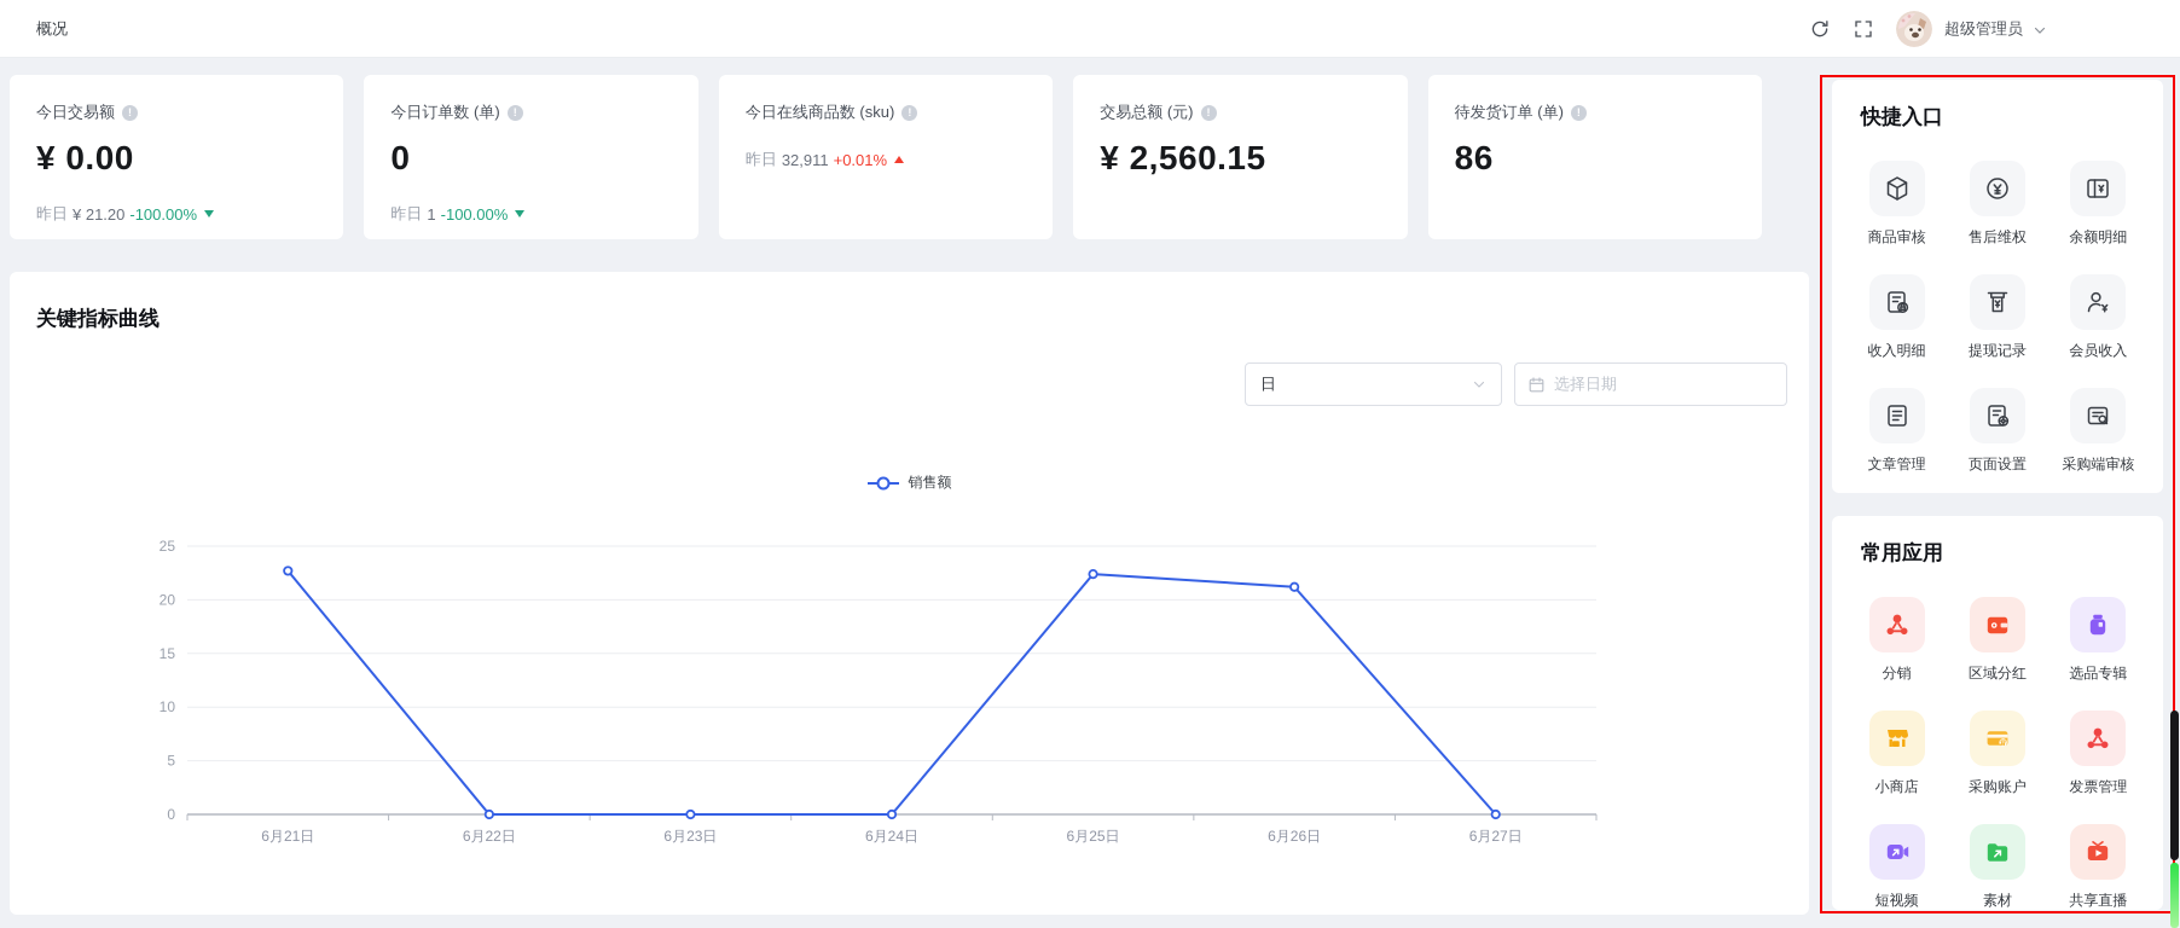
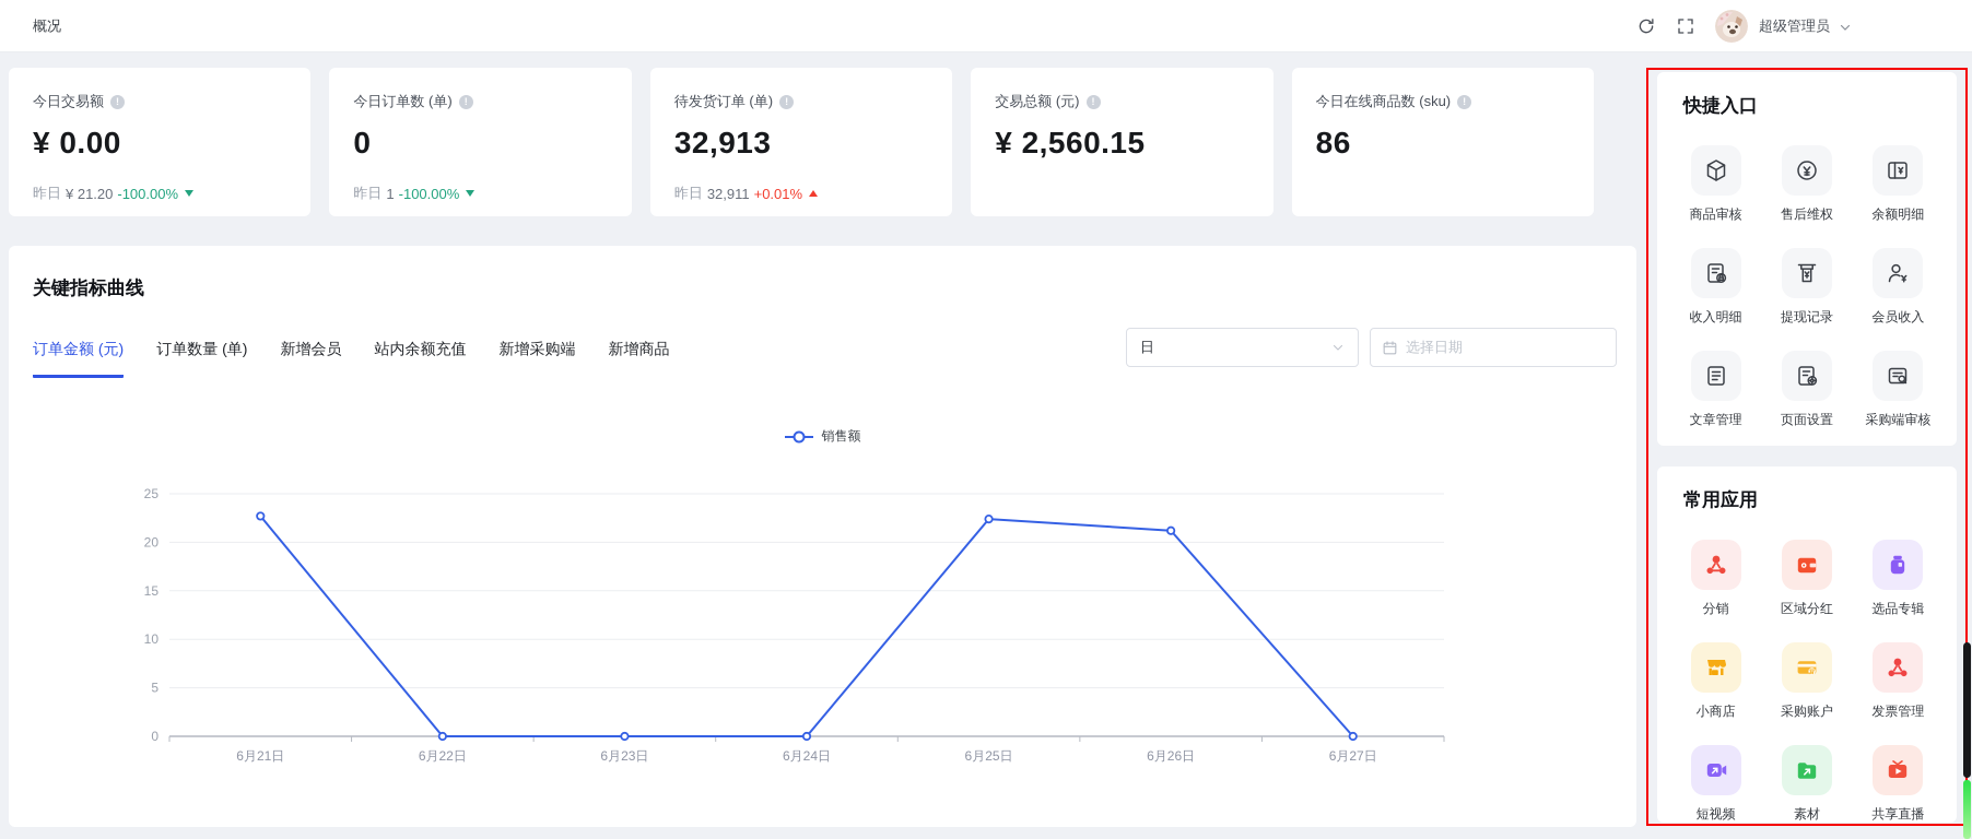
  概况
  超级管理员
  今日交易额
  !
  ¥ 0.00
  昨日
  ¥ 21.20
  -100.00%
  今日订单数 (单)
  !
  0
  昨日
  1
  -100.00%
- 今日在线商品数 (sku)
+ 待发货订单 (单)
  !
+ 32,913
  昨日
  32,911
  +0.01%
  交易总额 (元)
  !
  ¥ 2,560.15
- 待发货订单 (单)
+ 今日在线商品数 (sku)
  !
  86
  关键指标曲线
+ 订单金额 (元)
+ 订单数量 (单)
+ 新增会员
+ 站内余额充值
+ 新增采购端
+ 新增商品
  日
  选择日期
  销售额
  0
  5
  10
  15
  20
  25
  6月21日
  6月22日
  6月23日
  6月24日
  6月25日
  6月26日
  6月27日
  快捷入口
  商品审核
  售后维权
  余额明细
  收入明细
  提现记录
  会员收入
  文章管理
  页面设置
  采购端审核
  常用应用
  分销
  区域分红
  选品专辑
  小商店
  采购账户
  发票管理
  短视频
  素材
  共享直播
